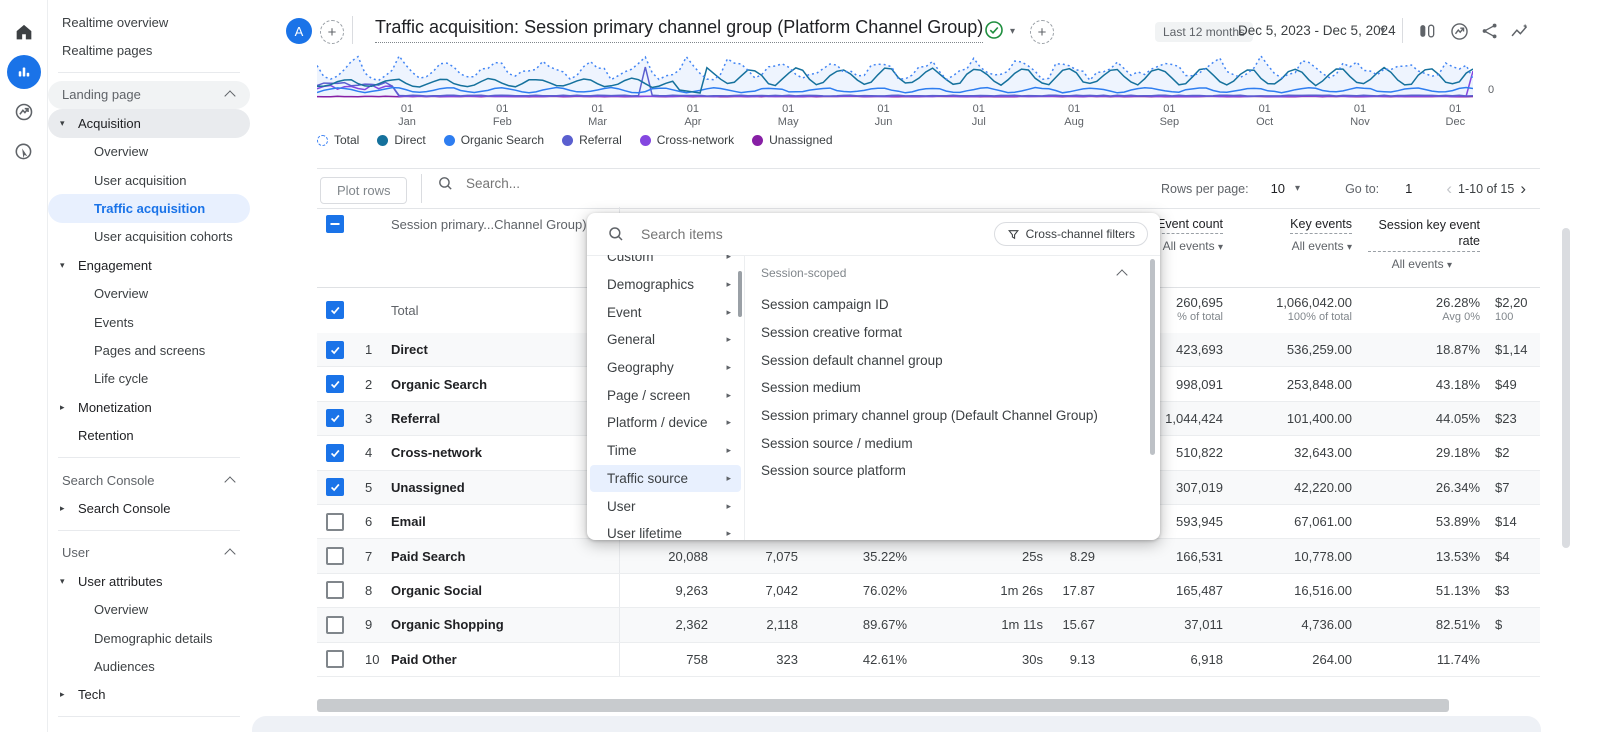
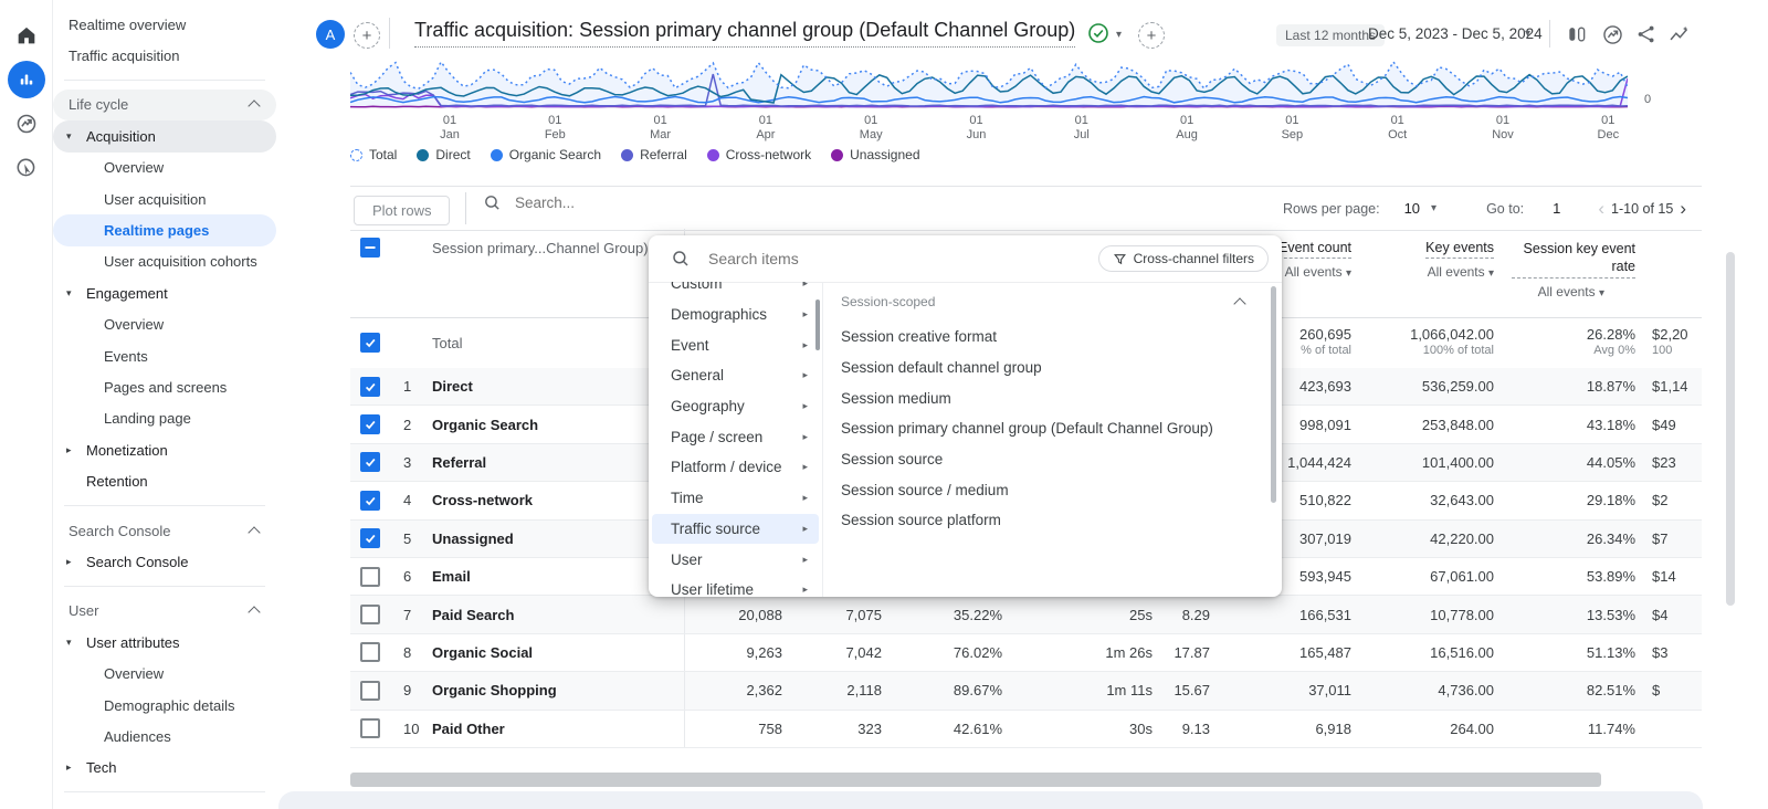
  Realtime overview
- Realtime pages
+ Traffic acquisition
- Landing page
+ Life cycle
  ▾
  Acquisition
  Overview
  User acquisition
- Traffic acquisition
+ Realtime pages
  User acquisition cohorts
  ▾
  Engagement
  Overview
  Events
  Pages and screens
- Life cycle
+ Landing page
  ▸
  Monetization
  Retention
  Search Console
  ▸
  Search Console
  User
  ▾
  User attributes
  Overview
  Demographic details
  Audiences
  ▸
  Tech
  A
  +
- Traffic acquisition: Session primary channel group (Platform Channel Group)
+ Traffic acquisition: Session primary channel group (Default Channel Group)
  ▾
  +
  Last 12 months
  Dec 5, 2023 - Dec 5, 2024
  ▾
  01
  Jan
  01
  Feb
  01
  Mar
  01
  Apr
  01
  May
  01
  Jun
  01
  Jul
  01
  Aug
  01
  Sep
  01
  Oct
  01
  Nov
  01
  Dec
  0
  Total
  Direct
  Organic Search
  Referral
  Cross-network
  Unassigned
  Plot rows
  Search...
  Rows per page:
  10
  ▾
  Go to:
  1
  ‹
  1-10 of 15
  ›
  Session primary...Channel Group)
  Event count
  All events ▾
  Key events
  All events ▾
  Session key event rate
  All events ▾
  Total
  260,695
  % of total
  1,066,042.00
  100% of total
  26.28%
  Avg 0%
  $2,20
  100
  1
  Direct
  423,693
  536,259.00
  18.87%
  $1,14
  2
  Organic Search
  998,091
  253,848.00
  43.18%
  $49
  3
  Referral
  1,044,424
  101,400.00
  44.05%
  $23
  4
  Cross-network
  510,822
  32,643.00
  29.18%
  $2
  5
  Unassigned
  307,019
  42,220.00
  26.34%
  $7
  6
  Email
  593,945
  67,061.00
  53.89%
  $14
  7
  Paid Search
  20,088
  7,075
  35.22%
  25s
  8.29
  166,531
  10,778.00
  13.53%
  $4
  8
  Organic Social
  9,263
  7,042
  76.02%
  1m 26s
  17.87
  165,487
  16,516.00
  51.13%
  $3
  9
  Organic Shopping
  2,362
  2,118
  89.67%
  1m 11s
  15.67
  37,011
  4,736.00
  82.51%
  $
  10
  Paid Other
  758
  323
  42.61%
  30s
  9.13
  6,918
  264.00
  11.74%
  Search items
  Cross-channel filters
  Custom
  ▸
  Demographics
  ▸
  Event
  ▸
  General
  ▸
  Geography
  ▸
  Page / screen
  ▸
  Platform / device
  ▸
  Time
  ▸
  Traffic source
  ▸
  User
  ▸
  User lifetime
  ▸
  Session-scoped
- Session campaign ID
  Session creative format
  Session default channel group
  Session medium
  Session primary channel group (Default Channel Group)
+ Session source
  Session source / medium
  Session source platform
